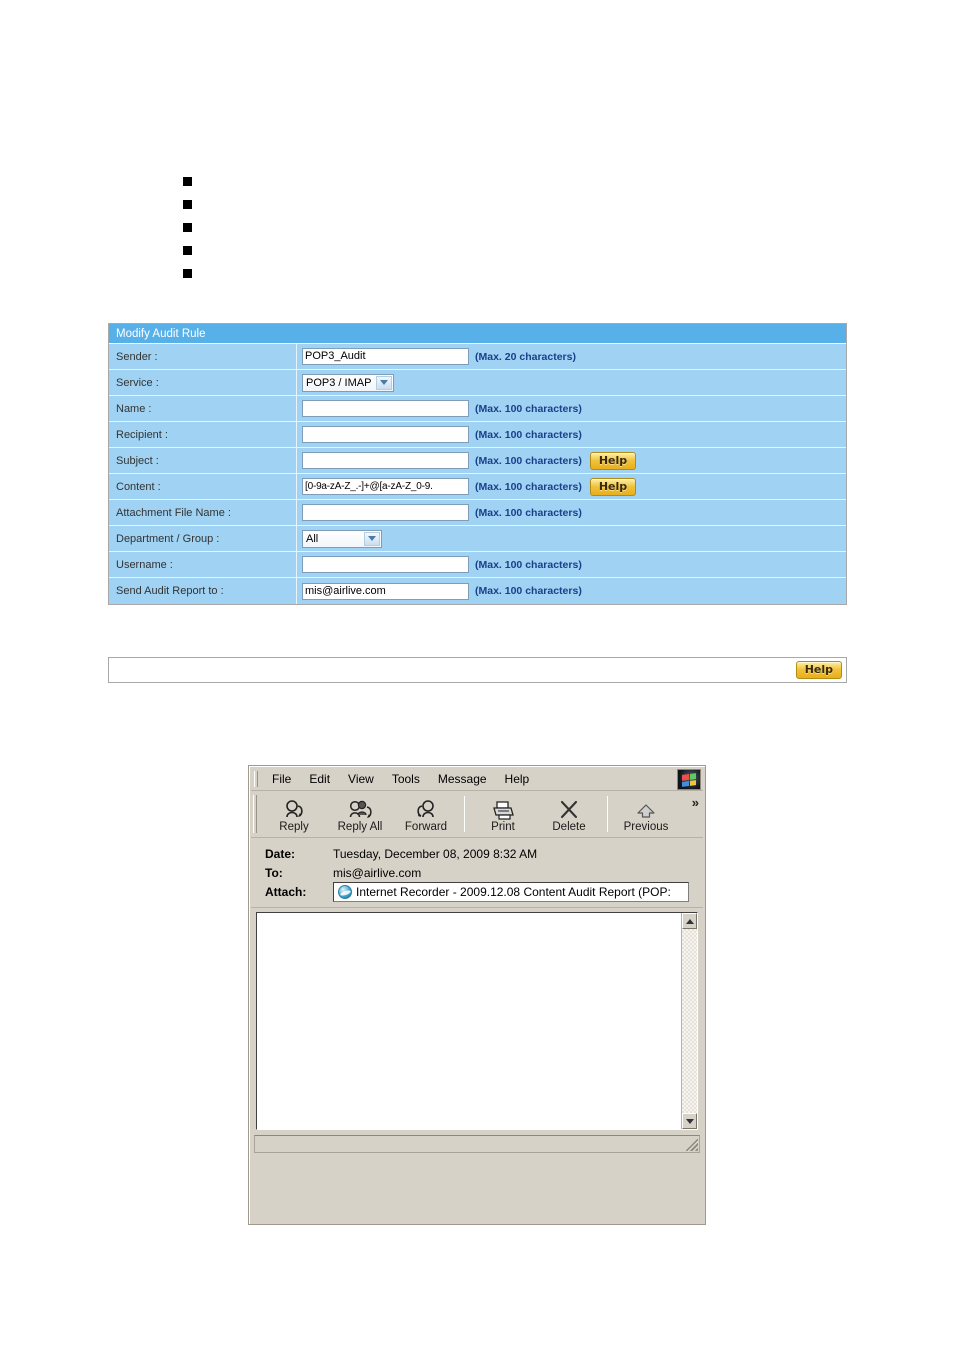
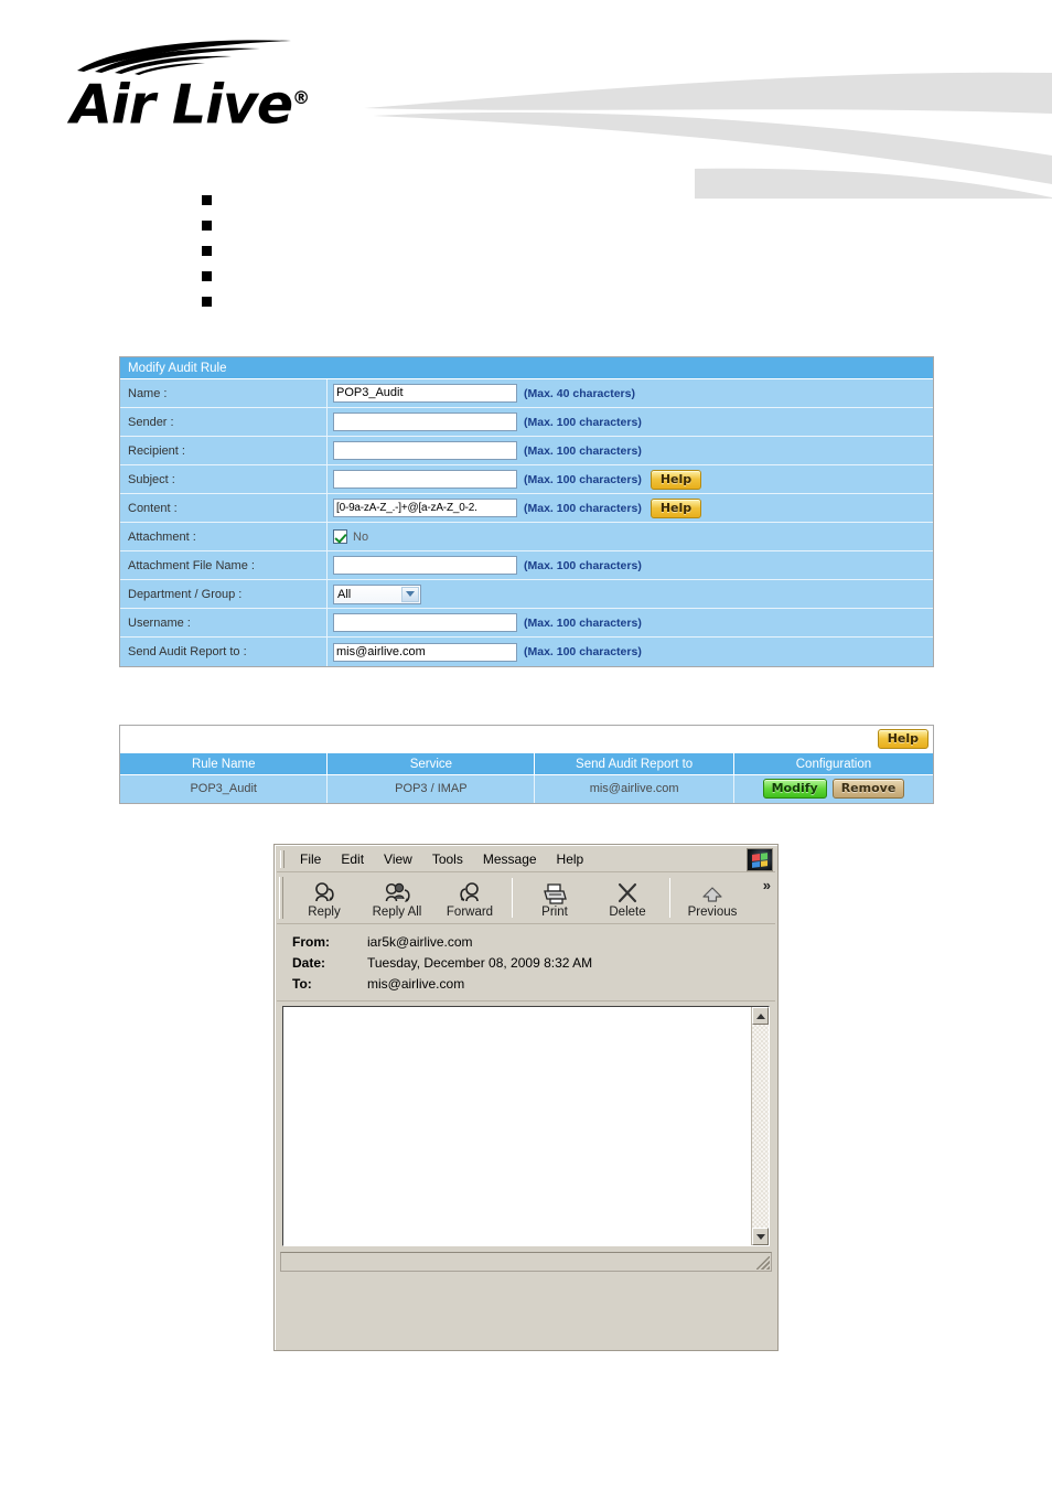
+ Air Live®
  Modify Audit Rule
- Sender :
+ Name :
  POP3_Audit
- (Max. 20 characters)
+ (Max. 40 characters)
- Service :
- POP3 / IMAP
- Name :
+ Sender :
  (Max. 100 characters)
  Recipient :
  (Max. 100 characters)
  Subject :
  (Max. 100 characters)
  Help
  Content :
- [0-9a-zA-Z_.-]+@[a-zA-Z_0-9.
+ [0-9a-zA-Z_.-]+@[a-zA-Z_0-2.
  (Max. 100 characters)
  Help
+ Attachment :
+ No
  Attachment File Name :
  (Max. 100 characters)
  Department / Group :
  All
  Username :
  (Max. 100 characters)
  Send Audit Report to :
  mis@airlive.com
  (Max. 100 characters)
  Help
+ Rule Name	Service	Send Audit Report to	Configuration
+ POP3_Audit	POP3 / IMAP	mis@airlive.com	Modify Remove
  File
  Edit
  View
  Tools
  Message
  Help
  Reply
  Reply All
  Forward
  Print
  Delete
  Previous
  »
+ From:
+ iar5k@airlive.com
  Date:
  Tuesday, December 08, 2009 8:32 AM
  To:
  mis@airlive.com
- Attach:
- Internet Recorder - 2009.12.08 Content Audit Report (POP:
